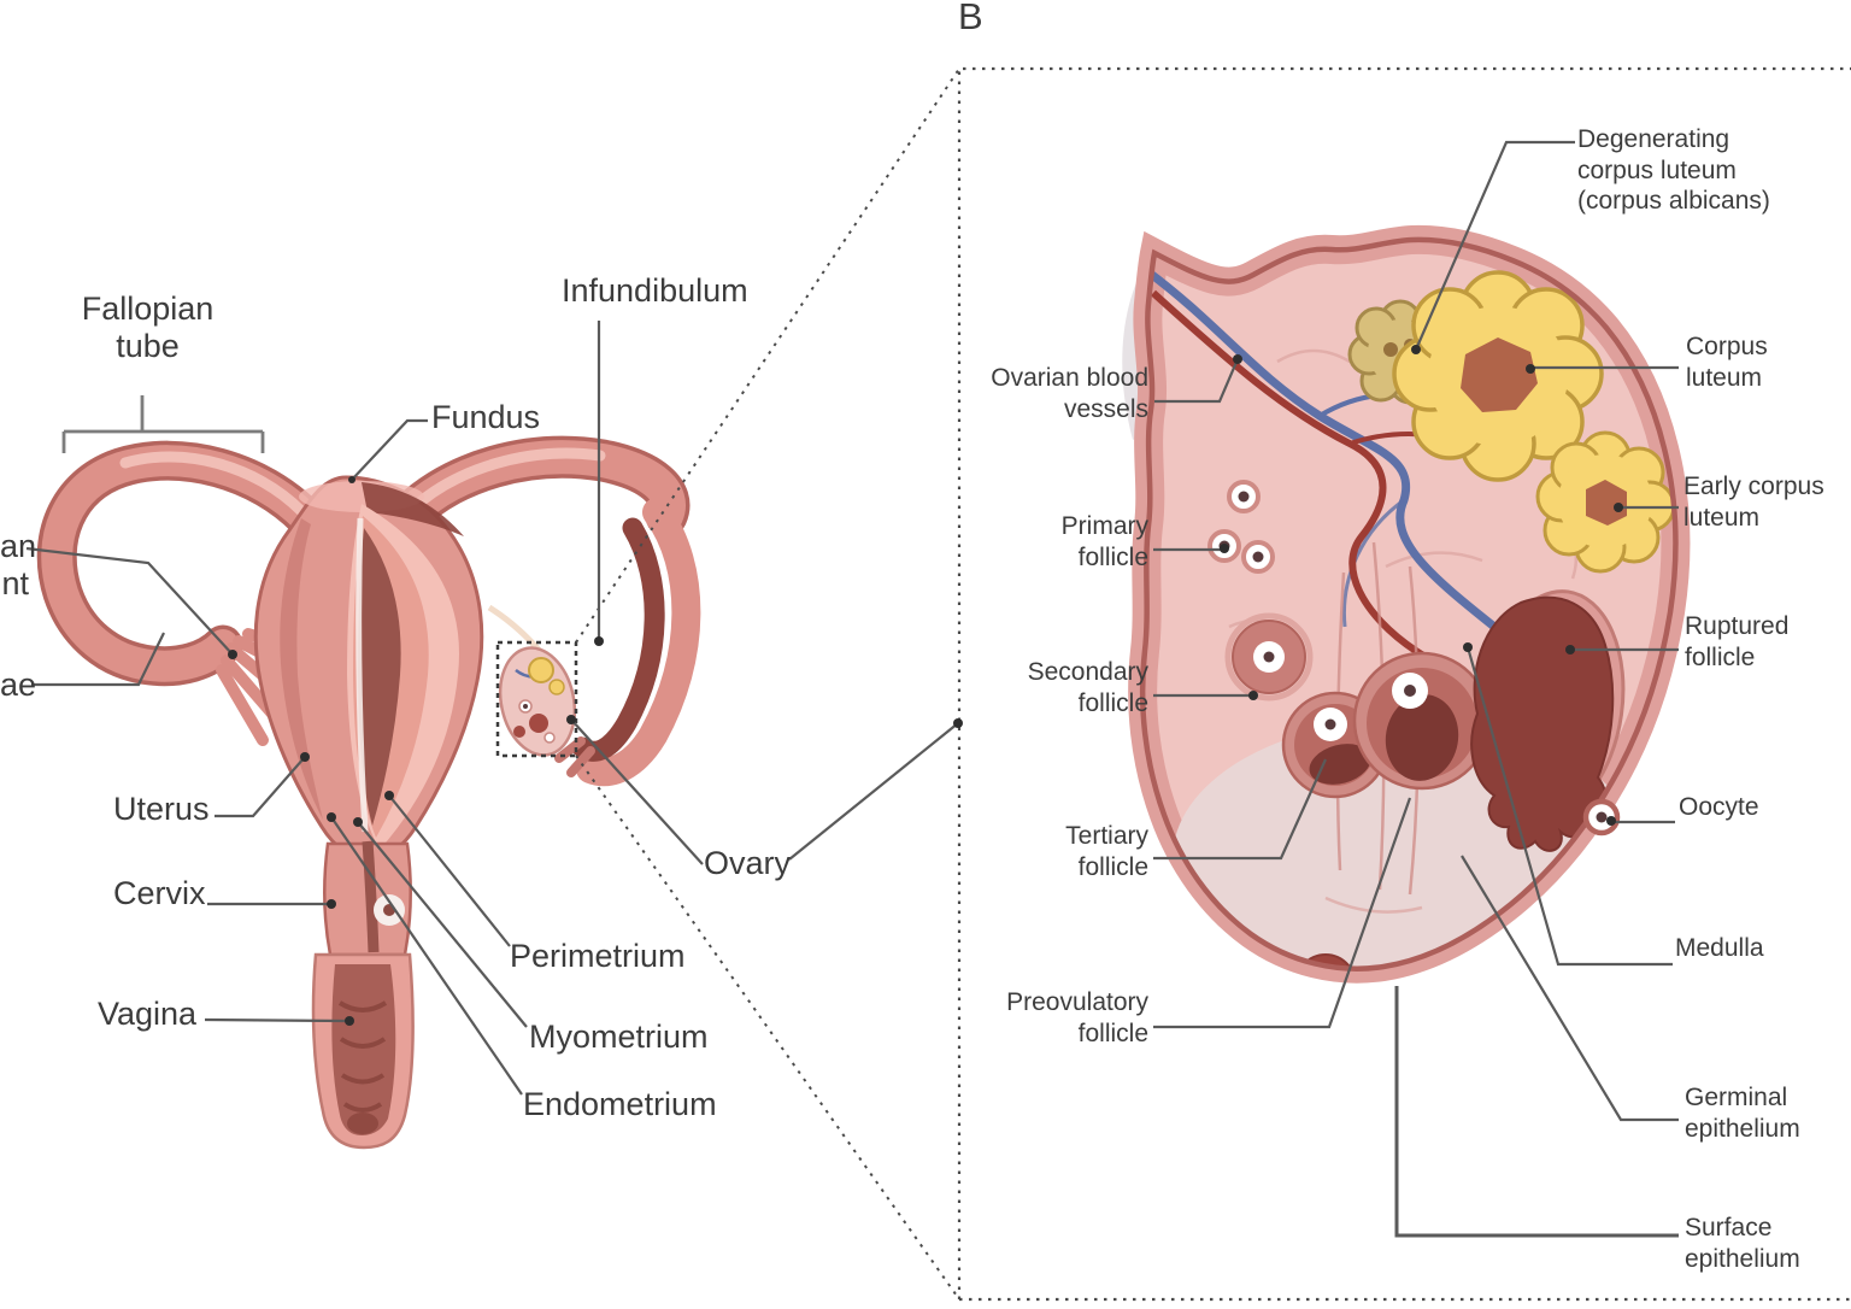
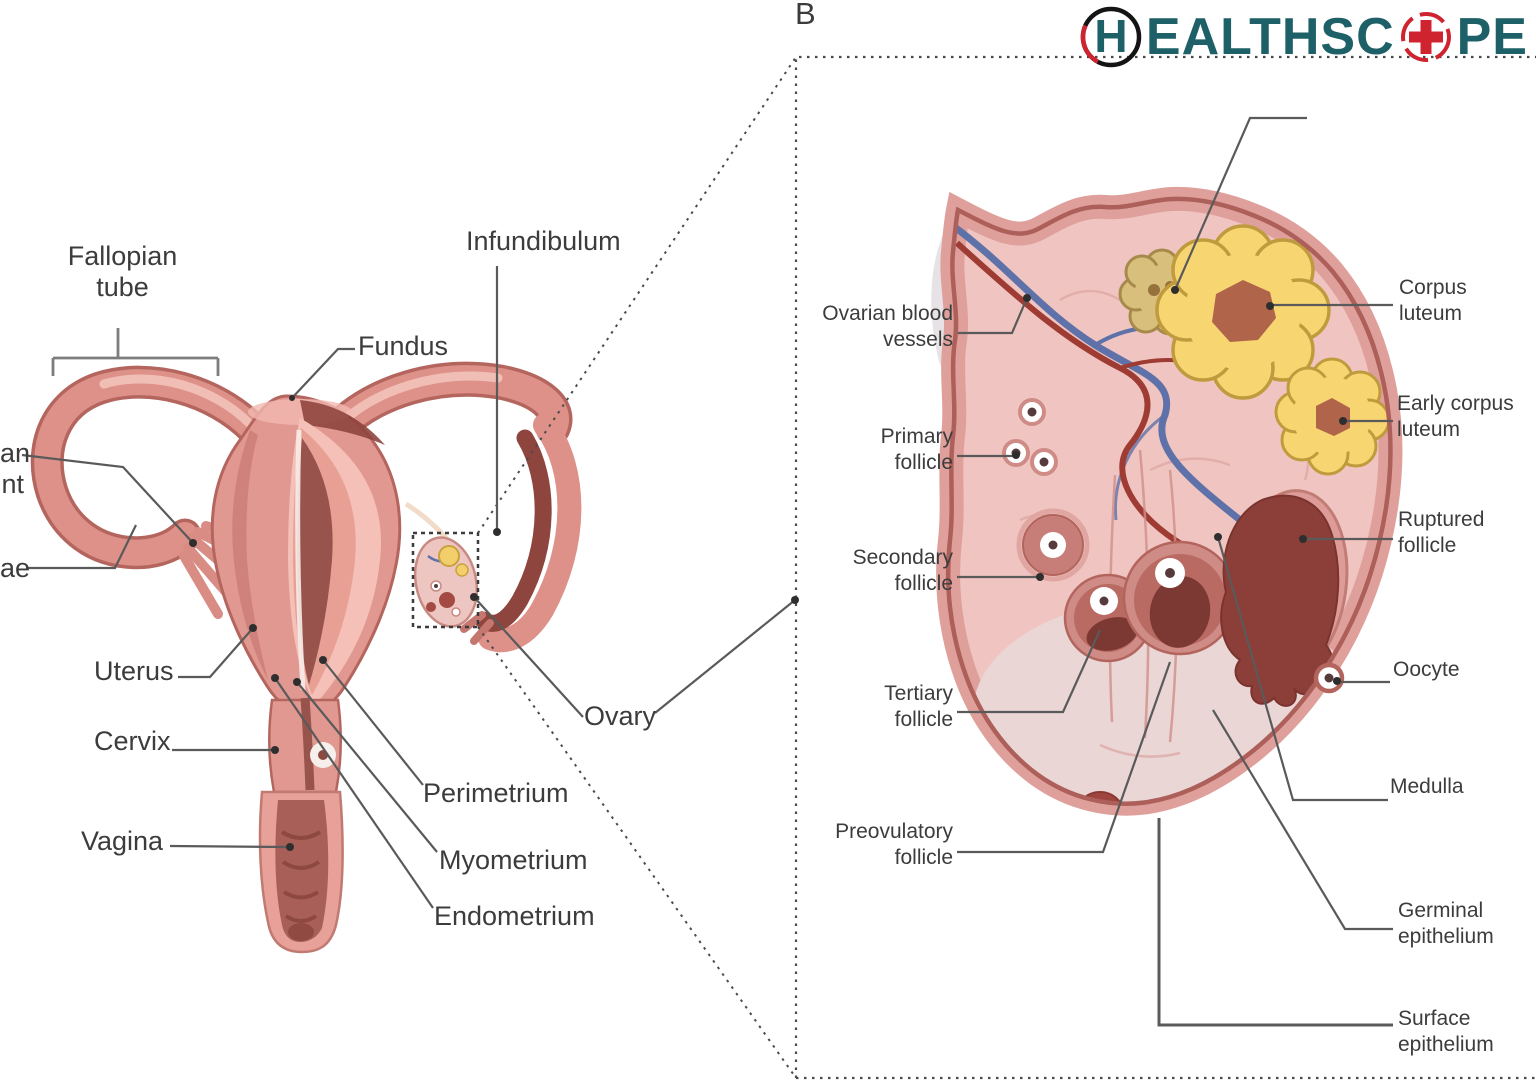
  Fallopian
  tube
  Infundibulum
  Fundus
  an
  nt
  ae
  Uterus
  Cervix
  Vagina
  Perimetrium
  Myometrium
  Endometrium
  Ovary
  B
- Degenerating
- corpus luteum
- (corpus albicans)
  Ovarian blood
  vessels
  Primary
  follicle
  Secondary
  follicle
  Tertiary
  follicle
  Preovulatory
  follicle
  Corpus
  luteum
  Early corpus
  luteum
  Ruptured
  follicle
  Oocyte
  Medulla
  Germinal
  epithelium
  Surface
  epithelium
+ H
+ EALTHSC
+ PE
